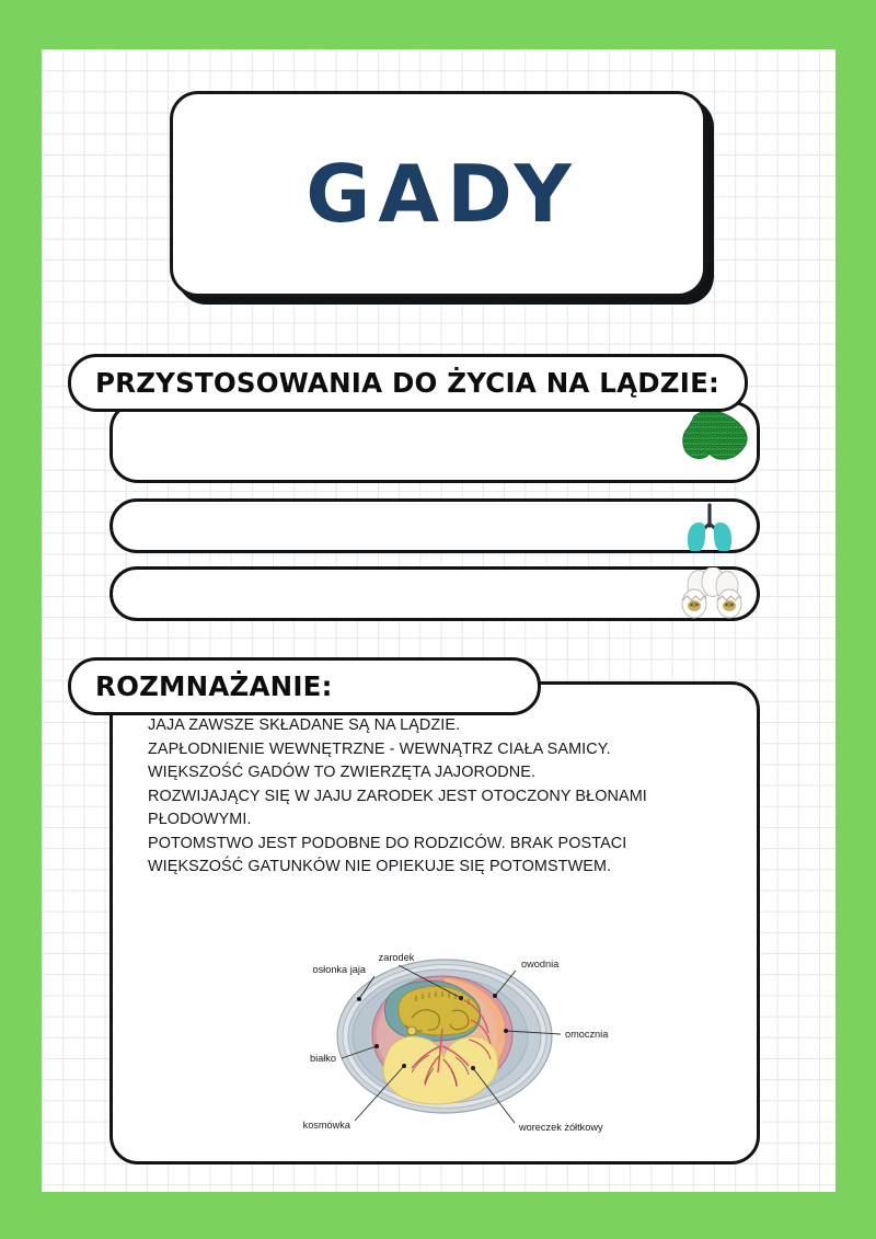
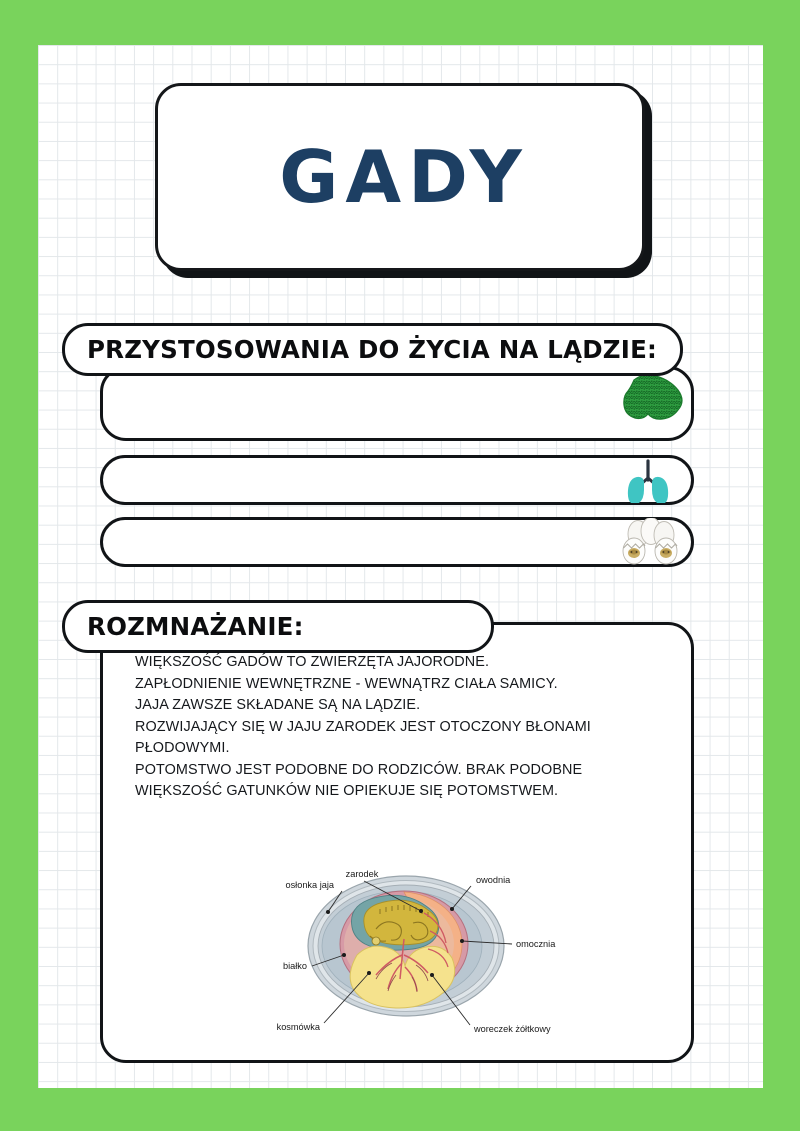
  GADY
  PRZYSTOSOWANIA DO ŻYCIA NA LĄDZIE:
  ROZMNAŻANIE:
- JAJA ZAWSZE SKŁADANE SĄ NA LĄDZIE.
+ WIĘKSZOŚĆ GADÓW TO ZWIERZĘTA JAJORODNE.
  ZAPŁODNIENIE WEWNĘTRZNE - WEWNĄTRZ CIAŁA SAMICY.
- WIĘKSZOŚĆ GADÓW TO ZWIERZĘTA JAJORODNE.
+ JAJA ZAWSZE SKŁADANE SĄ NA LĄDZIE.
  ROZWIJAJĄCY SIĘ W JAJU ZARODEK JEST OTOCZONY BŁONAMI
  PŁODOWYMI.
- POTOMSTWO JEST PODOBNE DO RODZICÓW. BRAK POSTACI
+ POTOMSTWO JEST PODOBNE DO RODZICÓW. BRAK PODOBNE
  WIĘKSZOŚĆ GATUNKÓW NIE OPIEKUJE SIĘ POTOMSTWEM.
  zarodek
  osłonka jaja
  owodnia
  omocznia
  białko
  kosmówka
  woreczek żółtkowy
